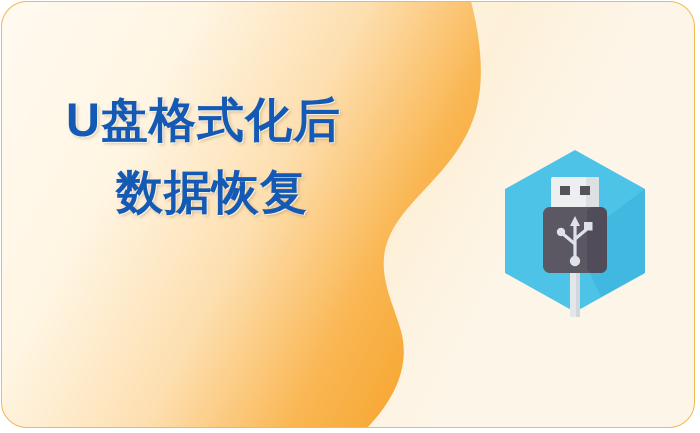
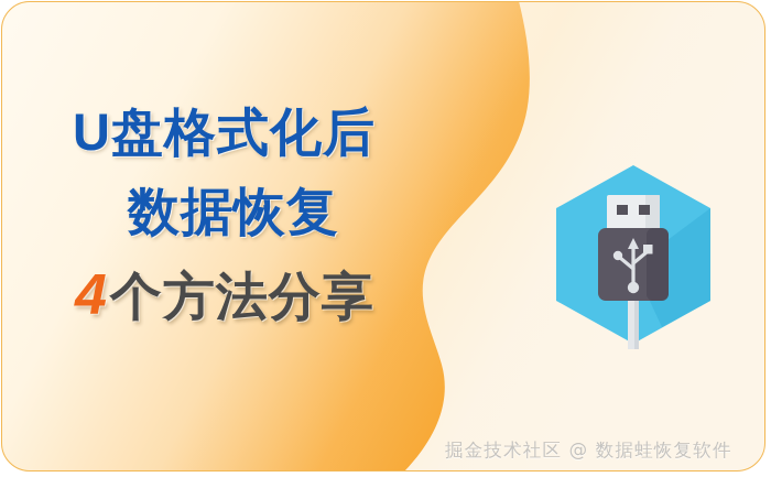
  U盘格式化后
  数据恢复
+ 4个方法分享
+ 掘金技术社区 @ 数据蛙恢复软件
